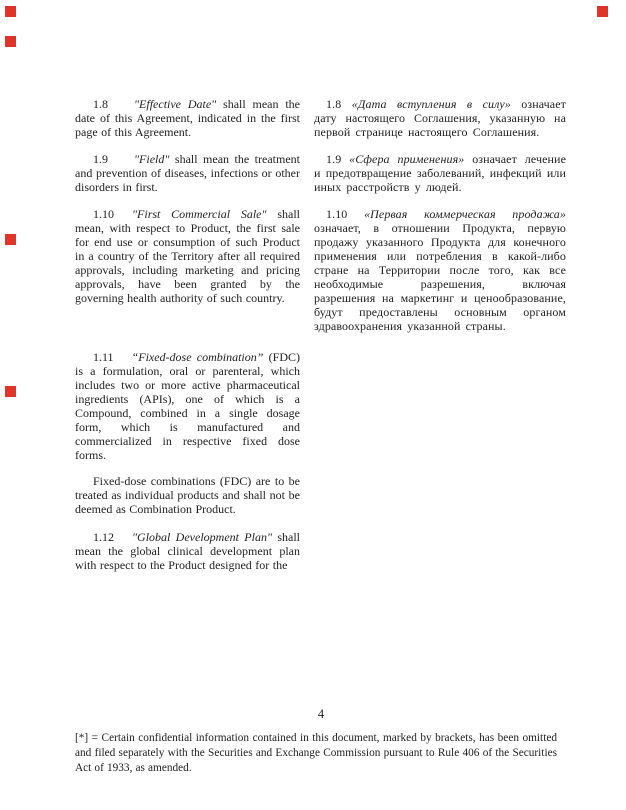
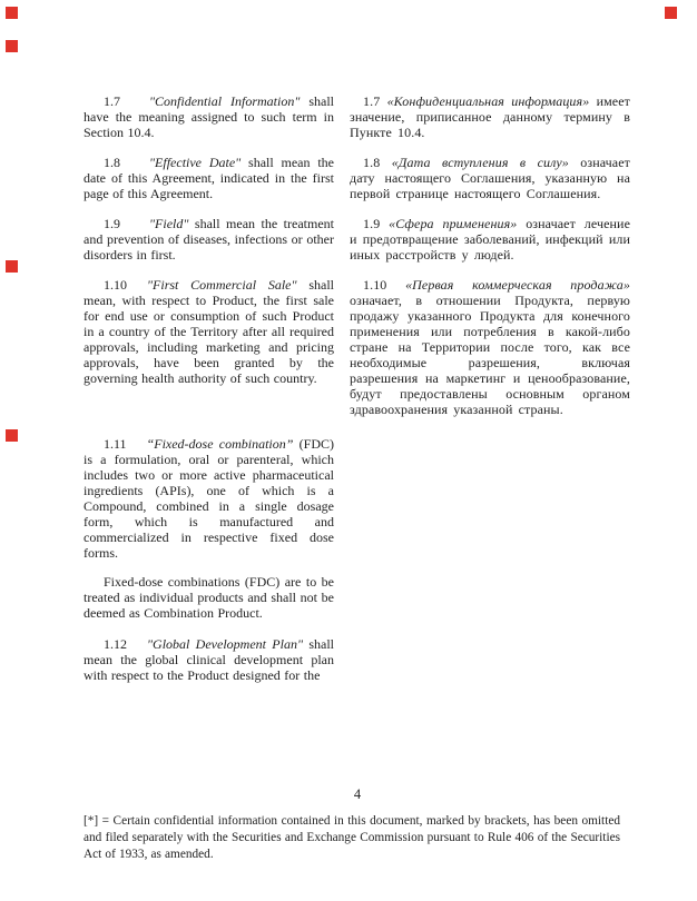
+ 1.7 "Confidential Information" shall have the meaning assigned to such term in Section 10.4.
+ 1.7 «Конфиденциальная информация» имеет значение, приписанное данному термину в Пункте 10.4.
  1.8 "Effective Date" shall mean the date of this Agreement, indicated in the first page of this Agreement.
  1.8 «Дата вступления в силу» означает дату настоящего Соглашения, указанную на первой странице настоящего Соглашения.
  1.9 "Field" shall mean the treatment and prevention of diseases, infections or other disorders in first.
  1.9 «Сфера применения» означает лечение и предотвращение заболеваний, инфекций или иных расстройств у людей.
  1.10 "First Commercial Sale" shall mean, with respect to Product, the first sale for end use or consumption of such Product in a country of the Territory after all required approvals, including marketing and pricing approvals, have been granted by the governing health authority of such country.
  1.10 «Первая коммерческая продажа» означает, в отношении Продукта, первую продажу указанного Продукта для конечного применения или потребления в какой-либо стране на Территории после того, как все необходимые разрешения, включая разрешения на маркетинг и ценообразование, будут предоставлены основным органом здравоохранения указанной страны.
  1.11 “Fixed-dose combination” (FDC) is a formulation, oral or parenteral, which includes two or more active pharmaceutical ingredients (APIs), one of which is a Compound, combined in a single dosage form, which is manufactured and commercialized in respective fixed dose forms.
  Fixed-dose combinations (FDC) are to be treated as individual products and shall not be deemed as Combination Product.
  1.12 "Global Development Plan" shall mean the global clinical development plan with respect to the Product designed for the
  4
  [*] = Certain confidential information contained in this document, marked by brackets, has been omitted and filed separately with the Securities and Exchange Commission pursuant to Rule 406 of the Securities Act of 1933, as amended.
